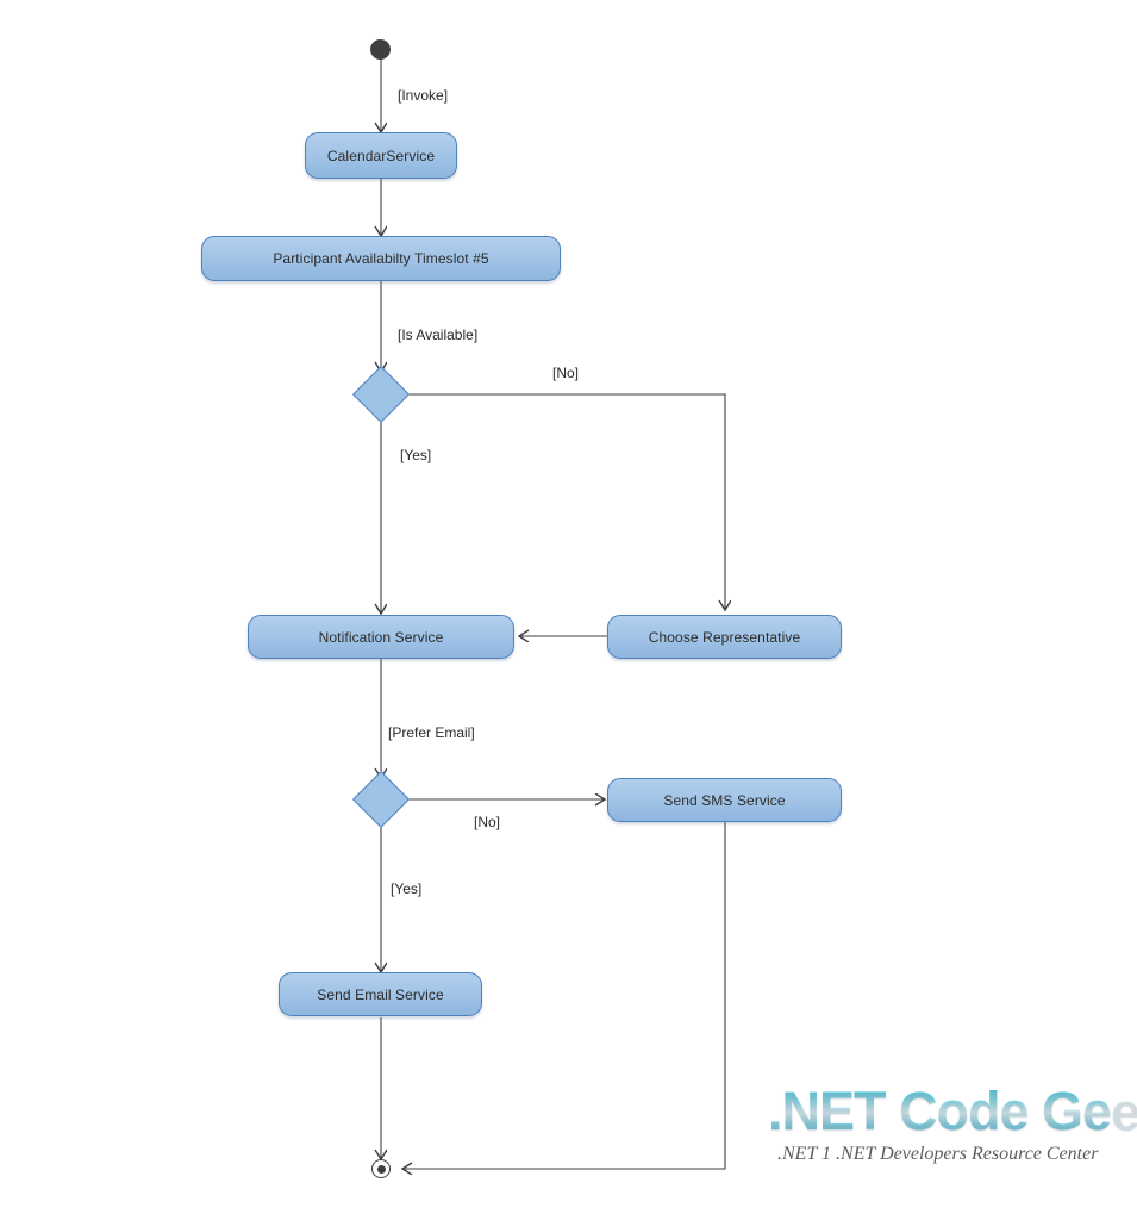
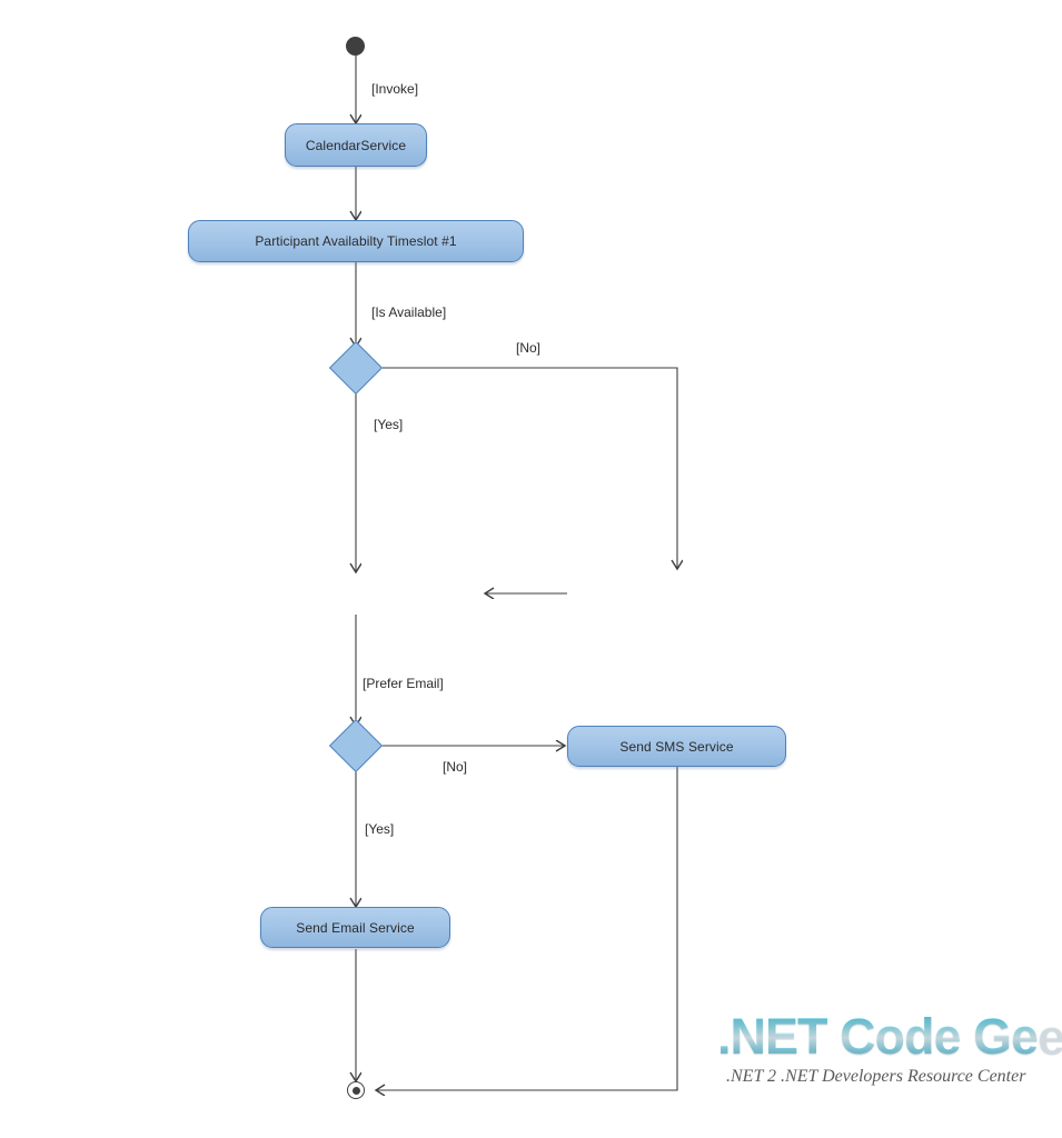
  CalendarService
- Participant Availabilty Timeslot #5
+ Participant Availabilty Timeslot #1
- Choose Representative
- Notification Service
  Send SMS Service
  Send Email Service
  [Invoke]
  [Is Available]
  [No]
  [Yes]
  [Prefer Email]
  [No]
  [Yes]
  .NET Code Gee
- .NET 1 .NET Developers Resource Center
+ .NET 2 .NET Developers Resource Center
